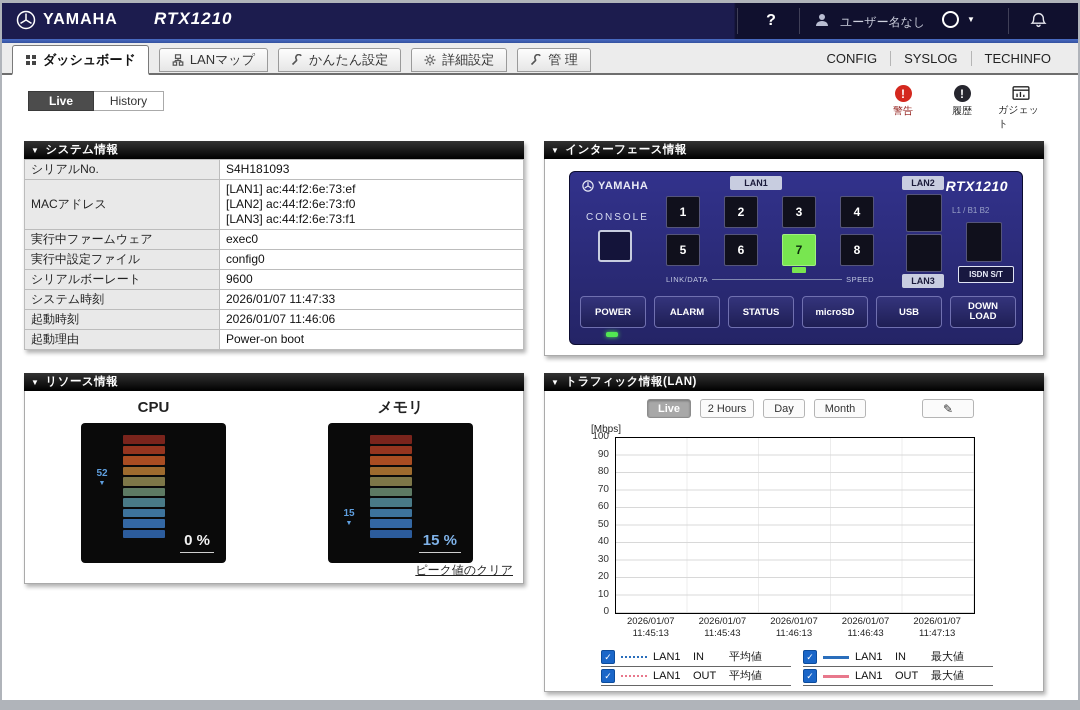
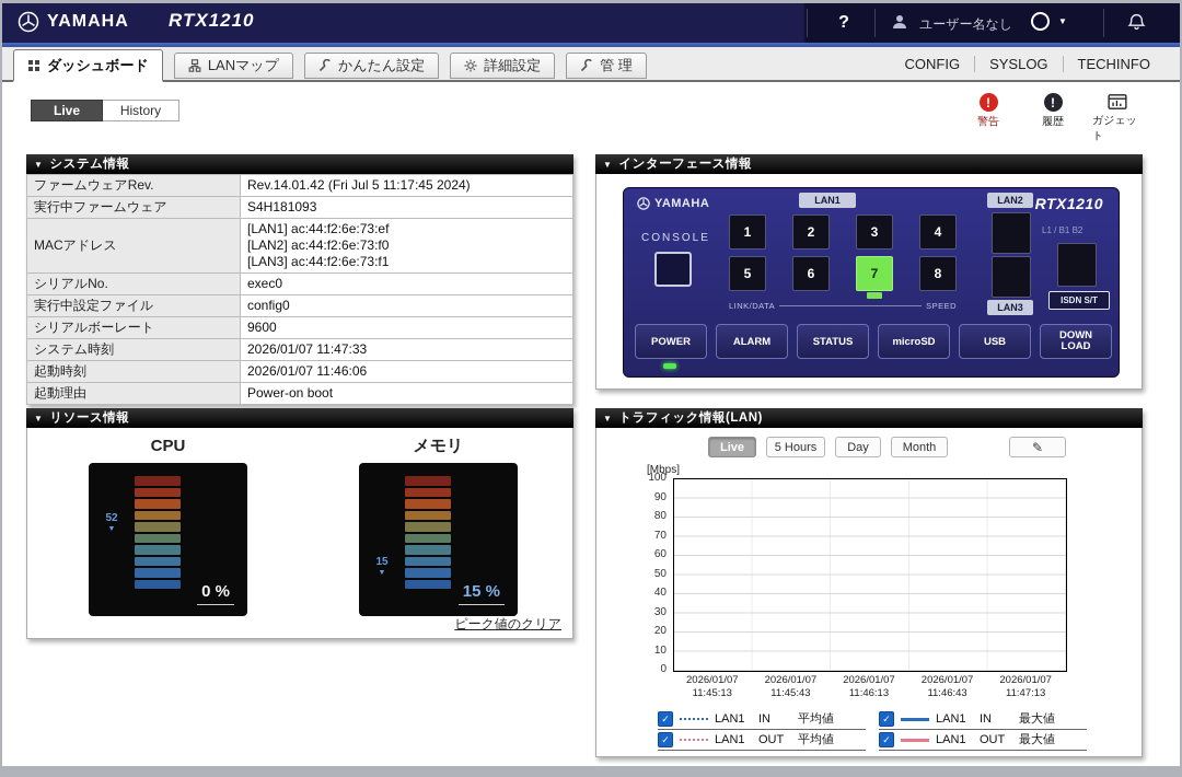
  YAMAHA
  RTX1210
  ?
  ユーザー名なし
  ▼
  ダッシュボード
  LANマップ
  かんたん設定
  詳細設定
  管 理
  CONFIG
  SYSLOG
  TECHINFO
  Live
  History
  !
  警告
  !
  履歴
  ガジェット
  ▼
  システム情報
+ ファームウェアRev.	Rev.14.01.42 (Fri Jul 5 11:17:45 2024)
- シリアルNo.	S4H181093
+ 実行中ファームウェア	S4H181093
  MACアドレス	[LAN1] ac:44:f2:6e:73:ef [LAN2] ac:44:f2:6e:73:f0 [LAN3] ac:44:f2:6e:73:f1
- 実行中ファームウェア	exec0
+ シリアルNo.	exec0
  実行中設定ファイル	config0
  シリアルボーレート	9600
  システム時刻	2026/01/07 11:47:33
  起動時刻	2026/01/07 11:46:06
  起動理由	Power-on boot
  ▼
  インターフェース情報
  YAMAHA
  RTX1210
  CONSOLE
  LAN1
  1
  2
  3
  4
  5
  6
  7
  8
  LINK/DATA
  SPEED
  LAN2
  LAN3
  L1 / B1 B2
  ISDN S/T
  POWER
  ALARM
  STATUS
  microSD
  USB
  DOWN
  LOAD
  ▼
  リソース情報
  CPU
  メモリ
  52
  0 %
  15
  15 %
  ピーク値のクリア
  ▼
  トラフィック情報(LAN)
  Live
- 2 Hours
+ 5 Hours
  Day
  Month
  ✎
  [Mbps]
  100
  90
  80
  70
  60
  50
  40
  30
  20
  10
  0
  2026/01/07
  11:45:13
  2026/01/07
  11:45:43
  2026/01/07
  11:46:13
  2026/01/07
  11:46:43
  2026/01/07
  11:47:13
  LAN1
  IN
  平均値
  LAN1
  OUT
  平均値
  LAN1
  IN
  最大値
  LAN1
  OUT
  最大値
